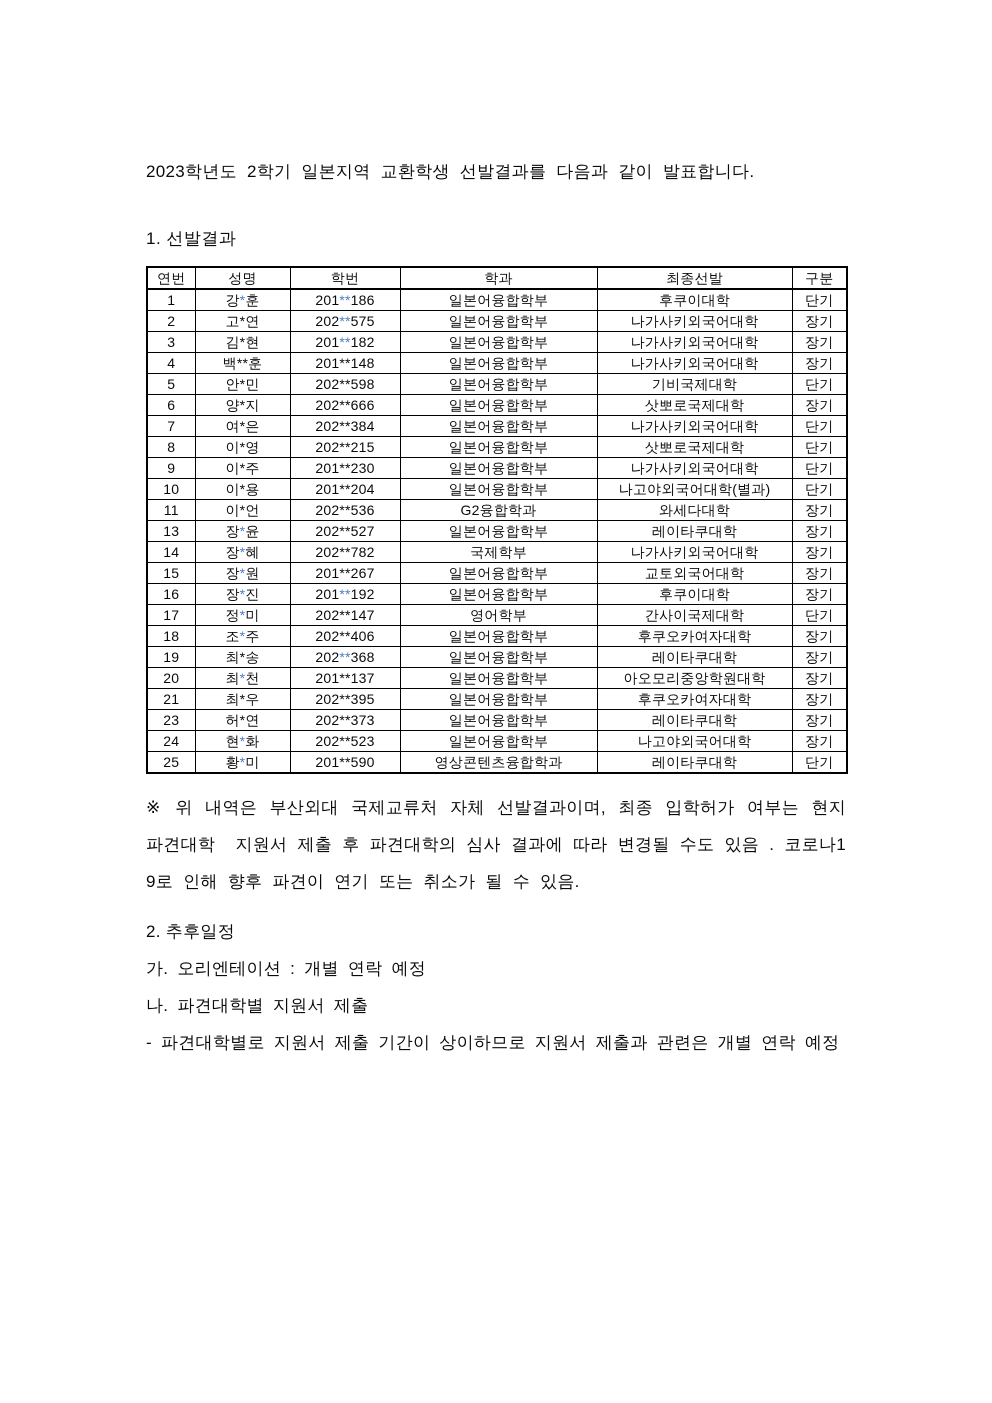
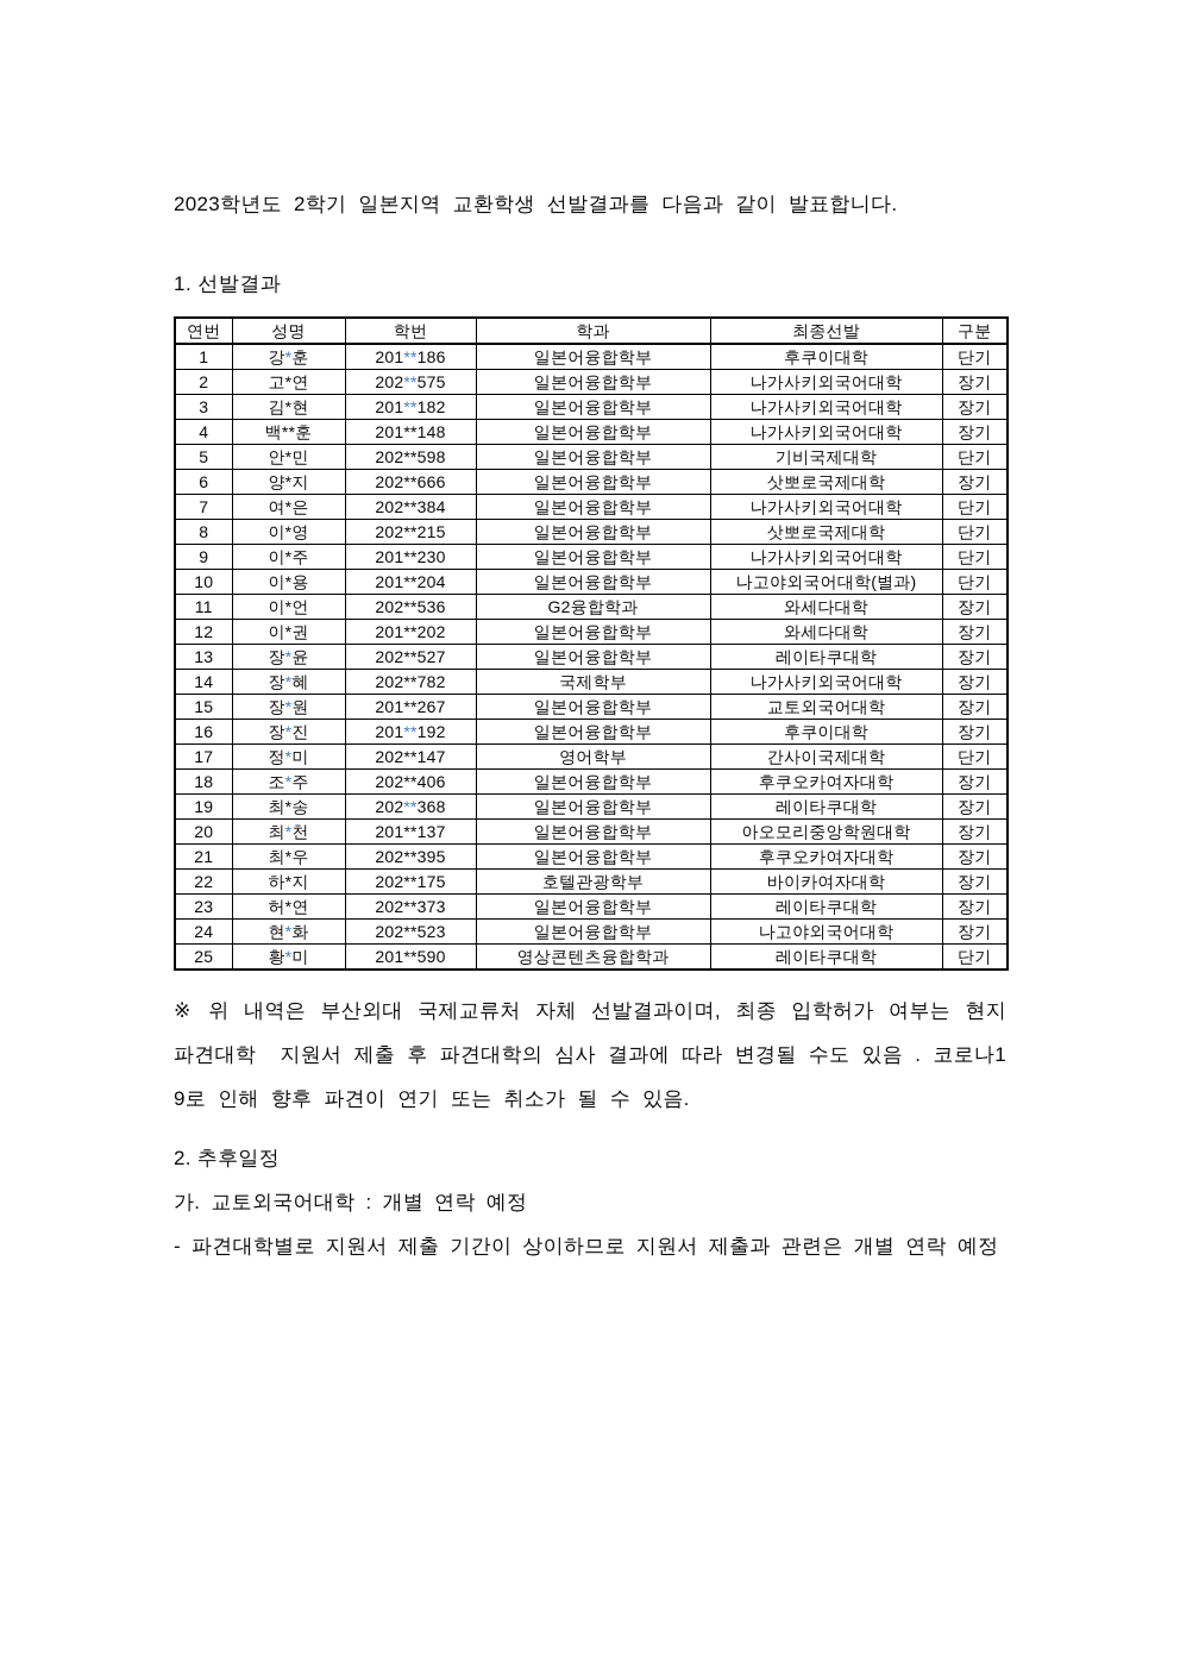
  2023학년도 2학기 일본지역 교환학생 선발결과를 다음과 같이 발표합니다.
  1. 선발결과
  연번	성명	학번	학과	최종선발	구분
  1	강*훈	201**186	일본어융합학부	후쿠이대학	단기
  2	고*연	202**575	일본어융합학부	나가사키외국어대학	장기
  3	김*현	201**182	일본어융합학부	나가사키외국어대학	장기
  4	백**훈	201**148	일본어융합학부	나가사키외국어대학	장기
  5	안*민	202**598	일본어융합학부	기비국제대학	단기
  6	양*지	202**666	일본어융합학부	삿뽀로국제대학	장기
  7	여*은	202**384	일본어융합학부	나가사키외국어대학	단기
  8	이*영	202**215	일본어융합학부	삿뽀로국제대학	단기
  9	이*주	201**230	일본어융합학부	나가사키외국어대학	단기
  10	이*용	201**204	일본어융합학부	나고야외국어대학(별과)	단기
  11	이*언	202**536	G2융합학과	와세다대학	장기
+ 12	이*권	201**202	일본어융합학부	와세다대학	장기
  13	장*윤	202**527	일본어융합학부	레이타쿠대학	장기
  14	장*혜	202**782	국제학부	나가사키외국어대학	장기
  15	장*원	201**267	일본어융합학부	교토외국어대학	장기
  16	장*진	201**192	일본어융합학부	후쿠이대학	장기
  17	정*미	202**147	영어학부	간사이국제대학	단기
  18	조*주	202**406	일본어융합학부	후쿠오카여자대학	장기
  19	최*송	202**368	일본어융합학부	레이타쿠대학	장기
  20	최*천	201**137	일본어융합학부	아오모리중앙학원대학	장기
  21	최*우	202**395	일본어융합학부	후쿠오카여자대학	장기
+ 22	하*지	202**175	호텔관광학부	바이카여자대학	장기
  23	허*연	202**373	일본어융합학부	레이타쿠대학	장기
  24	현*화	202**523	일본어융합학부	나고야외국어대학	장기
  25	황*미	201**590	영상콘텐츠융합학과	레이타쿠대학	단기
  ※ 위 내역은 부산외대 국제교류처 자체 선발결과이며, 최종 입학허가 여부는 현지 파견대학 지원서 제출 후 파견대학의 심사 결과에 따라 변경될 수도 있음 . 코로나19로 인해 향후 파견이 연기 또는 취소가 될 수 있음.
  2. 추후일정
- 가. 오리엔테이션 : 개별 연락 예정
+ 가. 교토외국어대학 : 개별 연락 예정
- 나. 파견대학별 지원서 제출
  - 파견대학별로 지원서 제출 기간이 상이하므로 지원서 제출과 관련은 개별 연락 예정
